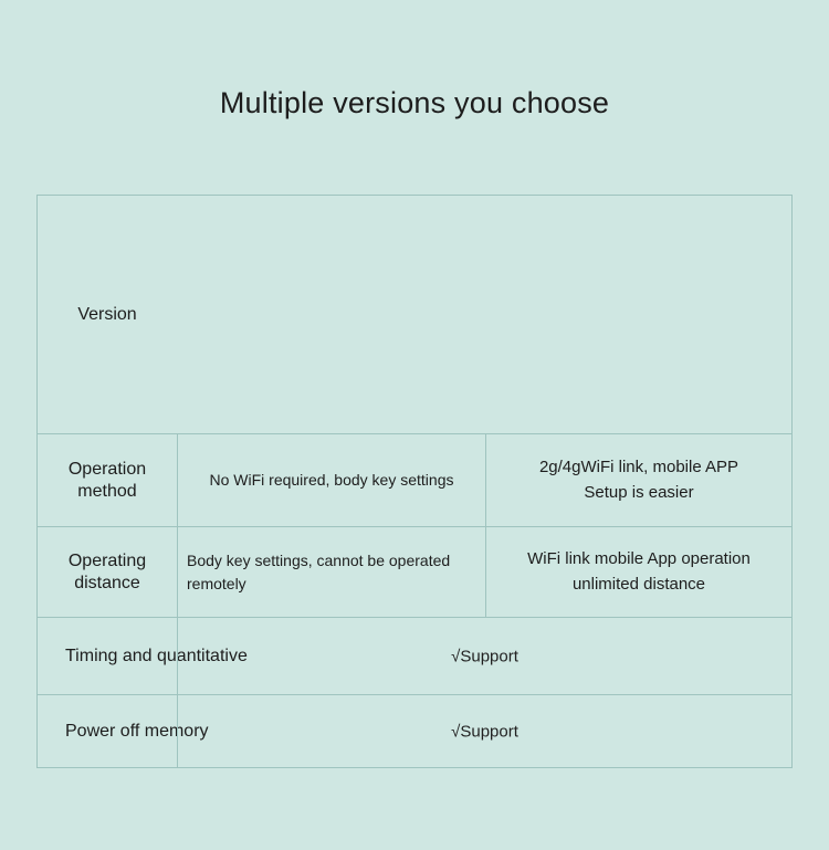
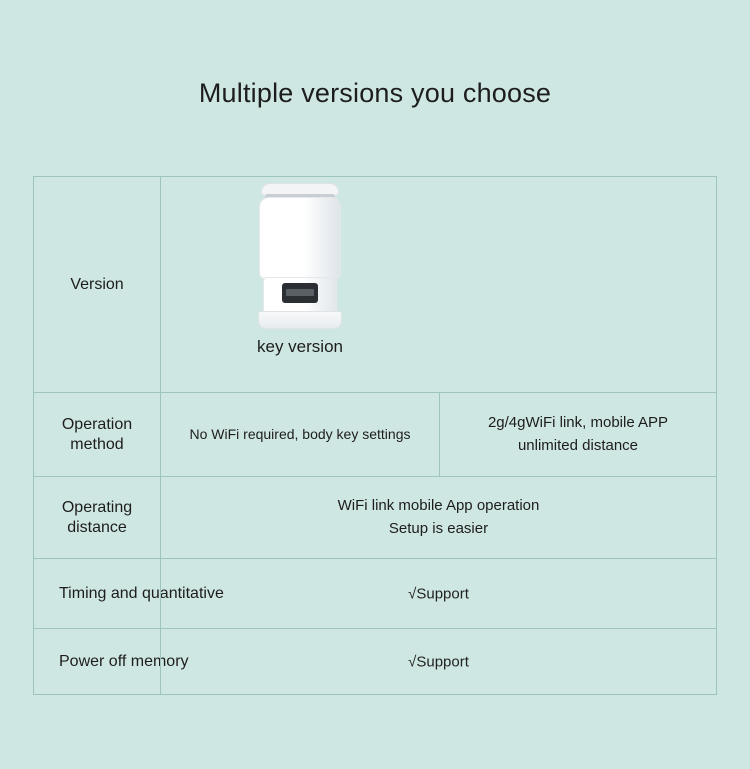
  Multiple versions you choose
  Version
+ key version
  Operation
  method
  No WiFi required, body key settings
  2g/4gWiFi link, mobile APP
- Setup is easier
+ unlimited distance
  Operating
  distance
- Body key settings, cannot be operated remotely
  WiFi link mobile App operation
- unlimited distance
+ Setup is easier
  Timing and quantitative
  √Support
  Power off memory
  √Support
